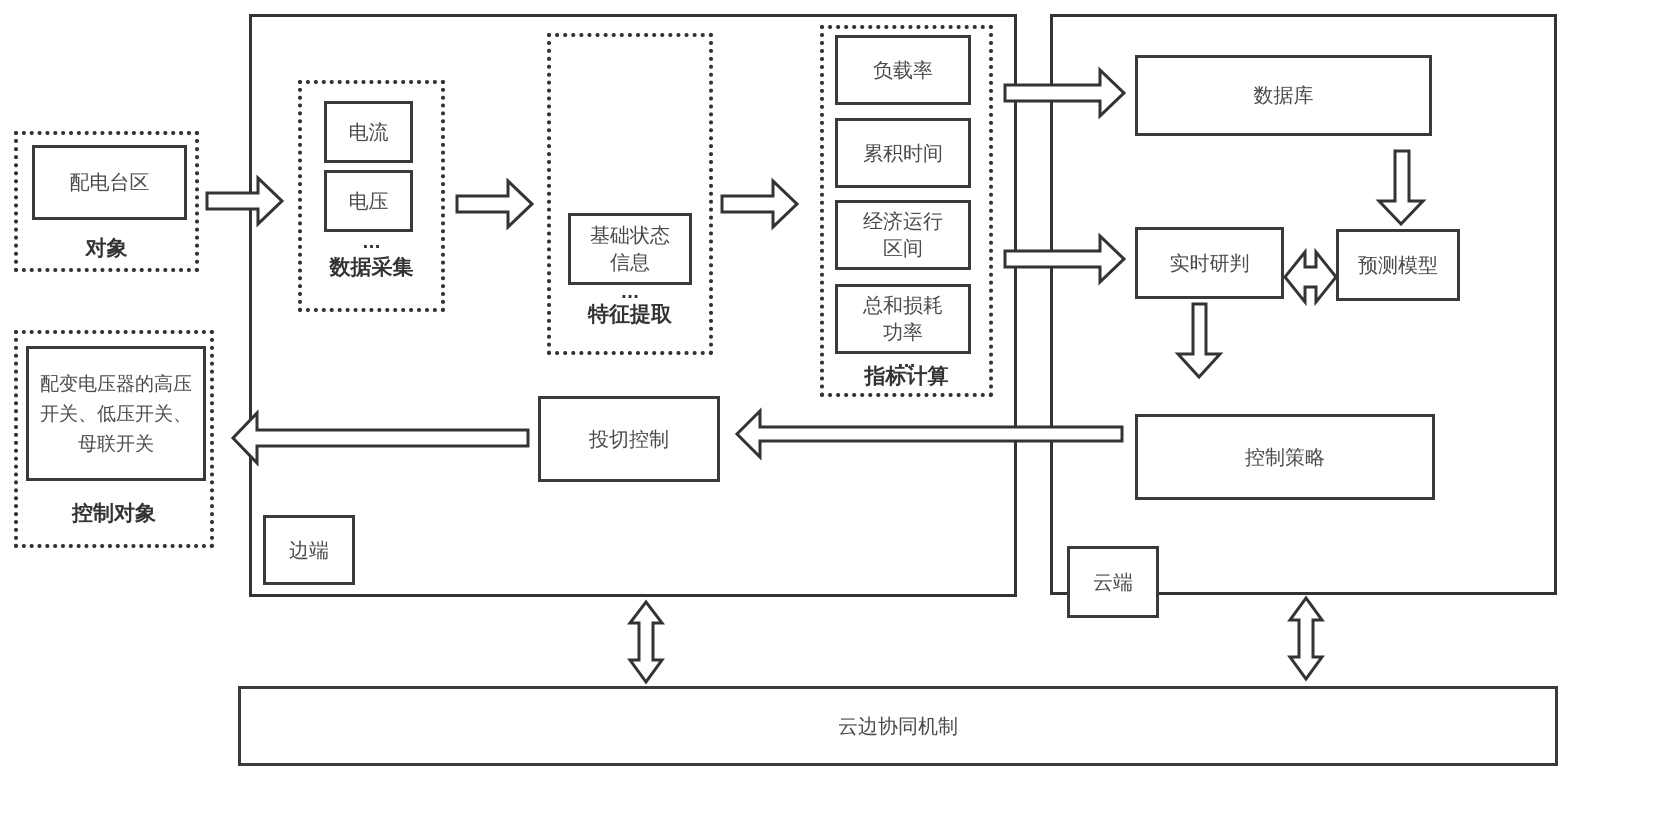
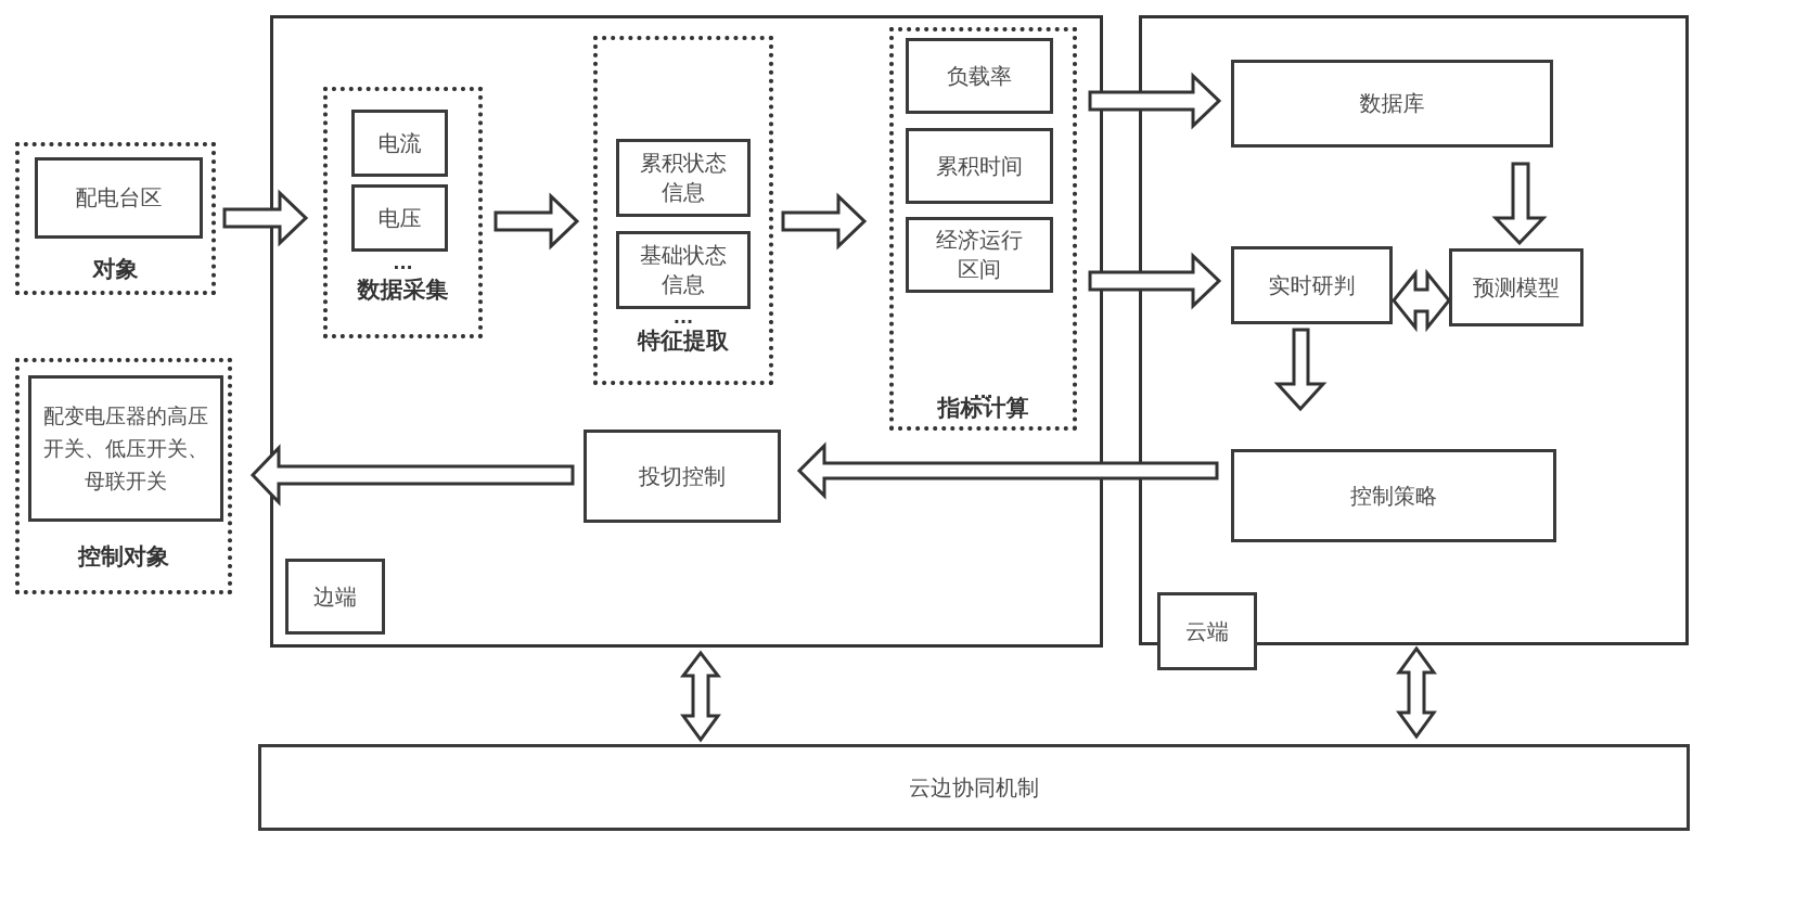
  配电台区
  对象
  配变电压器的高压开关、低压开关、母联开关
  控制对象
  电流
  电压
  ...
  数据采集
+ 累积状态信息
  基础状态信息
  ...
  特征提取
  负载率
  累积时间
  经济运行区间
- 总和损耗功率
  ...
  指标计算
  投切控制
  边端
  数据库
  实时研判
  预测模型
  控制策略
  云端
  云边协同机制
